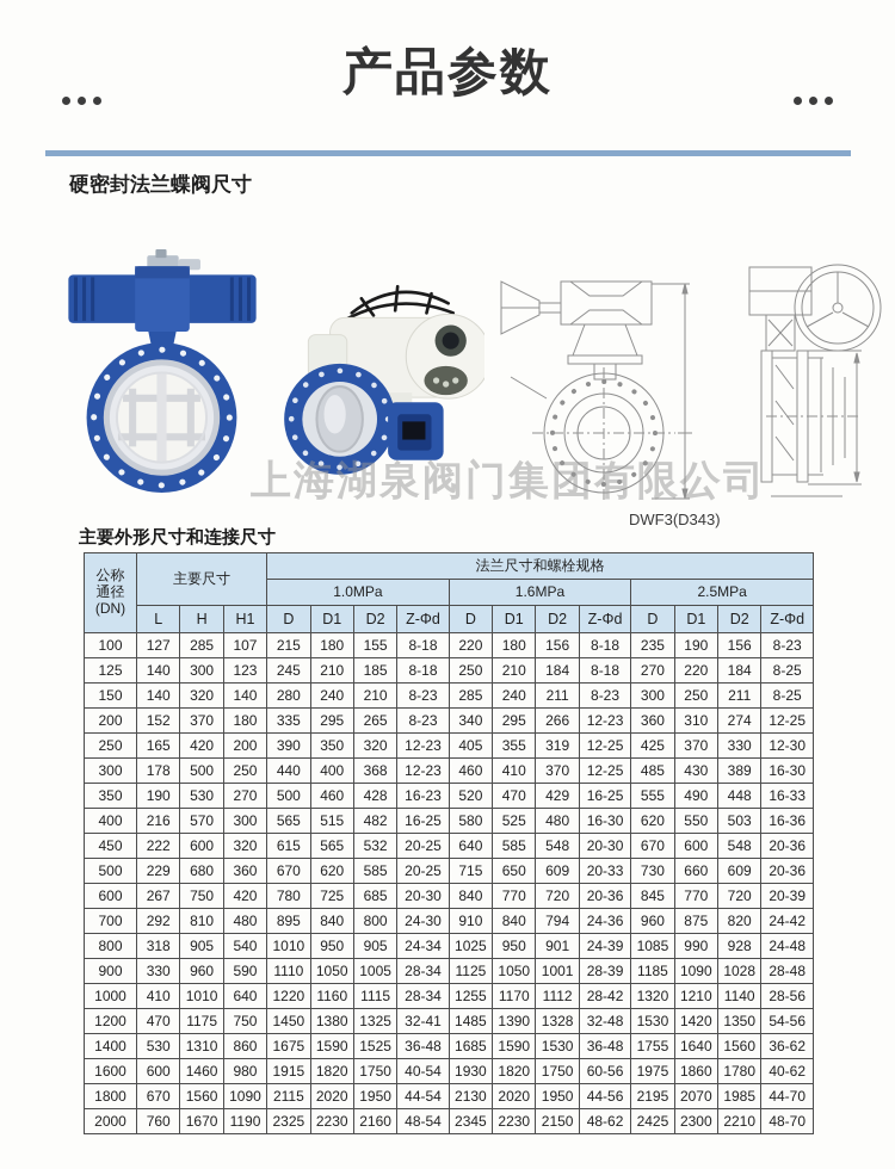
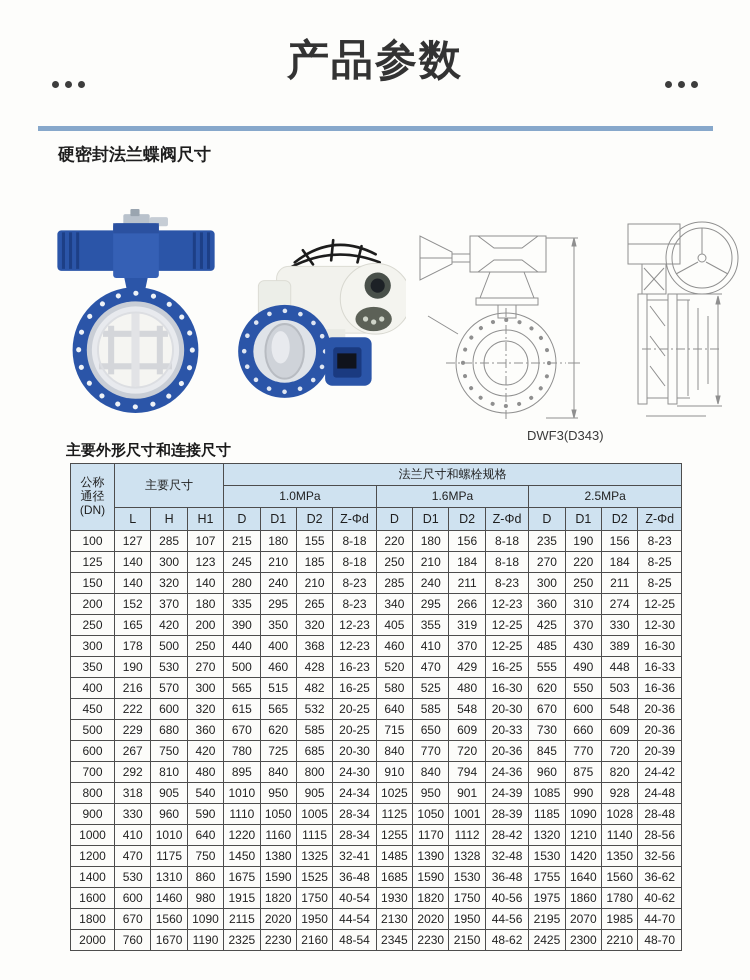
  产品参数
  硬密封法兰蝶阀尺寸
- 上海湖泉阀门集团有限公司
  DWF3(D343)
  主要外形尺寸和连接尺寸
  公称 通径 (DN)	主要尺寸	法兰尺寸和螺栓规格
  1.0MPa	1.6MPa	2.5MPa
  L	H	H1	D	D1	D2	Z-Φd	D	D1	D2	Z-Φd	D	D1	D2	Z-Φd
  100	127	285	107	215	180	155	8-18	220	180	156	8-18	235	190	156	8-23
  125	140	300	123	245	210	185	8-18	250	210	184	8-18	270	220	184	8-25
  150	140	320	140	280	240	210	8-23	285	240	211	8-23	300	250	211	8-25
  200	152	370	180	335	295	265	8-23	340	295	266	12-23	360	310	274	12-25
  250	165	420	200	390	350	320	12-23	405	355	319	12-25	425	370	330	12-30
  300	178	500	250	440	400	368	12-23	460	410	370	12-25	485	430	389	16-30
  350	190	530	270	500	460	428	16-23	520	470	429	16-25	555	490	448	16-33
  400	216	570	300	565	515	482	16-25	580	525	480	16-30	620	550	503	16-36
  450	222	600	320	615	565	532	20-25	640	585	548	20-30	670	600	548	20-36
  500	229	680	360	670	620	585	20-25	715	650	609	20-33	730	660	609	20-36
  600	267	750	420	780	725	685	20-30	840	770	720	20-36	845	770	720	20-39
  700	292	810	480	895	840	800	24-30	910	840	794	24-36	960	875	820	24-42
  800	318	905	540	1010	950	905	24-34	1025	950	901	24-39	1085	990	928	24-48
  900	330	960	590	1110	1050	1005	28-34	1125	1050	1001	28-39	1185	1090	1028	28-48
  1000	410	1010	640	1220	1160	1115	28-34	1255	1170	1112	28-42	1320	1210	1140	28-56
- 1200	470	1175	750	1450	1380	1325	32-41	1485	1390	1328	32-48	1530	1420	1350	54-56
+ 1200	470	1175	750	1450	1380	1325	32-41	1485	1390	1328	32-48	1530	1420	1350	32-56
  1400	530	1310	860	1675	1590	1525	36-48	1685	1590	1530	36-48	1755	1640	1560	36-62
- 1600	600	1460	980	1915	1820	1750	40-54	1930	1820	1750	60-56	1975	1860	1780	40-62
+ 1600	600	1460	980	1915	1820	1750	40-54	1930	1820	1750	40-56	1975	1860	1780	40-62
  1800	670	1560	1090	2115	2020	1950	44-54	2130	2020	1950	44-56	2195	2070	1985	44-70
  2000	760	1670	1190	2325	2230	2160	48-54	2345	2230	2150	48-62	2425	2300	2210	48-70
